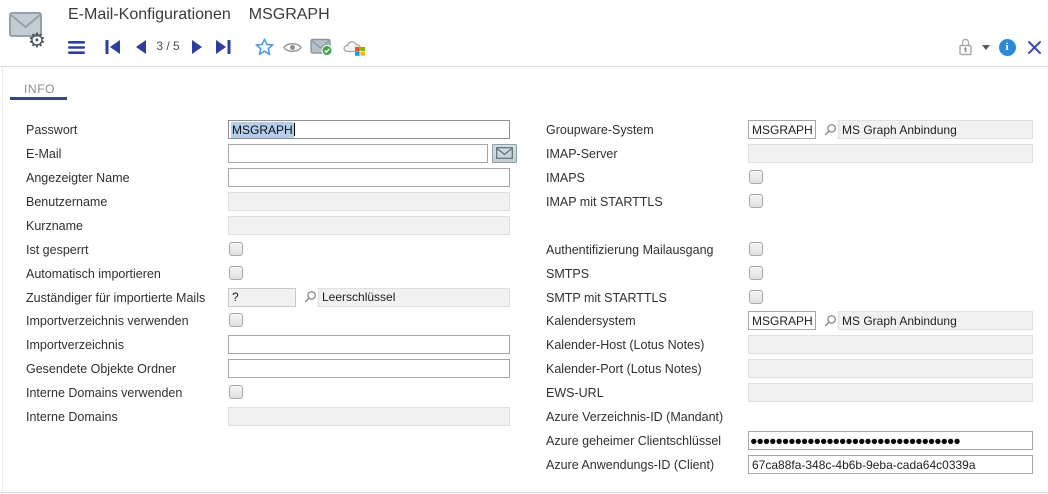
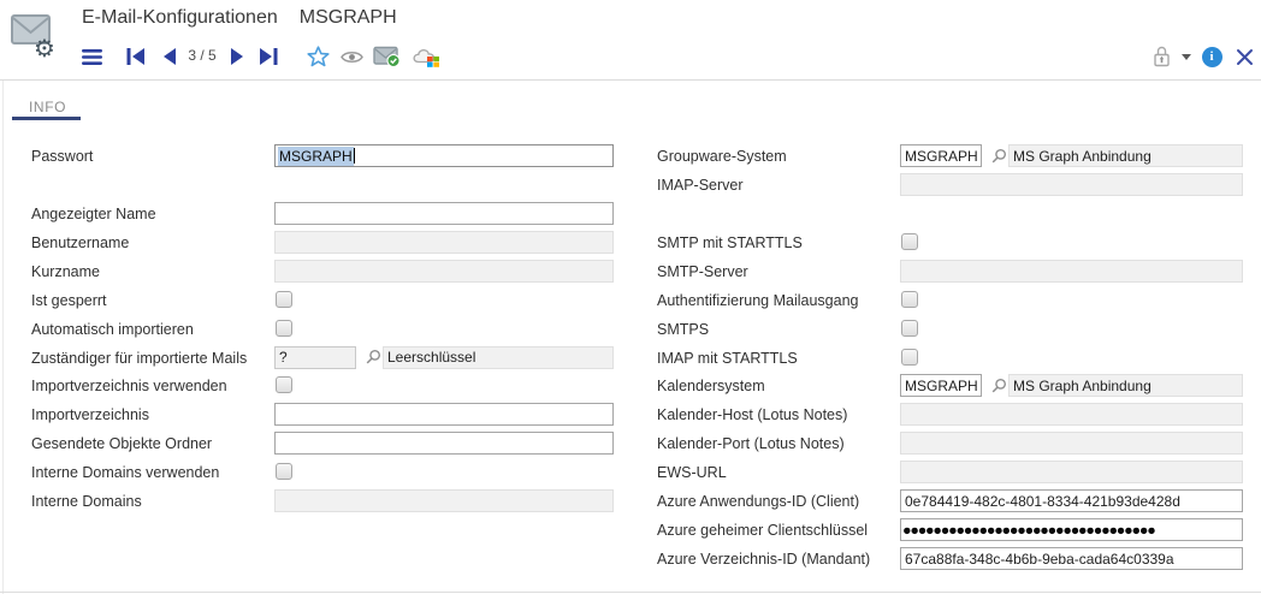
  ⚙
  E-Mail-Konfigurationen
  MSGRAPH
  3 / 5
  i
  INFO
  Passwort
  MSGRAPH
- E-Mail
  Angezeigter Name
  Benutzername
  Kurzname
  Ist gesperrt
  Automatisch importieren
  Zuständiger für importierte Mails
  ?
  Leerschlüssel
  Importverzeichnis verwenden
  Importverzeichnis
  Gesendete Objekte Ordner
  Interne Domains verwenden
  Interne Domains
  Groupware-System
  MSGRAPH
  MS Graph Anbindung
  IMAP-Server
- IMAPS
- IMAP mit STARTTLS
+ SMTP mit STARTTLS
+ SMTP-Server
  Authentifizierung Mailausgang
  SMTPS
- SMTP mit STARTTLS
+ IMAP mit STARTTLS
  Kalendersystem
  MSGRAPH
  MS Graph Anbindung
  Kalender-Host (Lotus Notes)
  Kalender-Port (Lotus Notes)
  EWS-URL
- Azure Verzeichnis-ID (Mandant)
+ Azure Anwendungs-ID (Client)
+ 0e784419-482c-4801-8334-421b93de428d
  Azure geheimer Clientschlüssel
  ●●●●●●●●●●●●●●●●●●●●●●●●●●●●●●●●●
- Azure Anwendungs-ID (Client)
+ Azure Verzeichnis-ID (Mandant)
  67ca88fa-348c-4b6b-9eba-cada64c0339a
